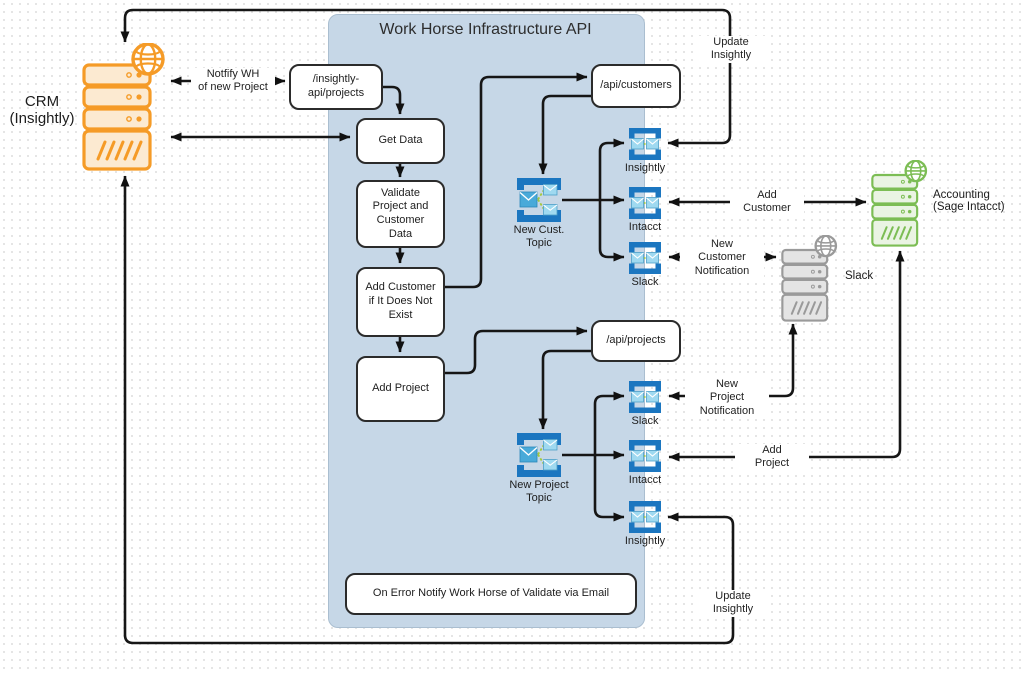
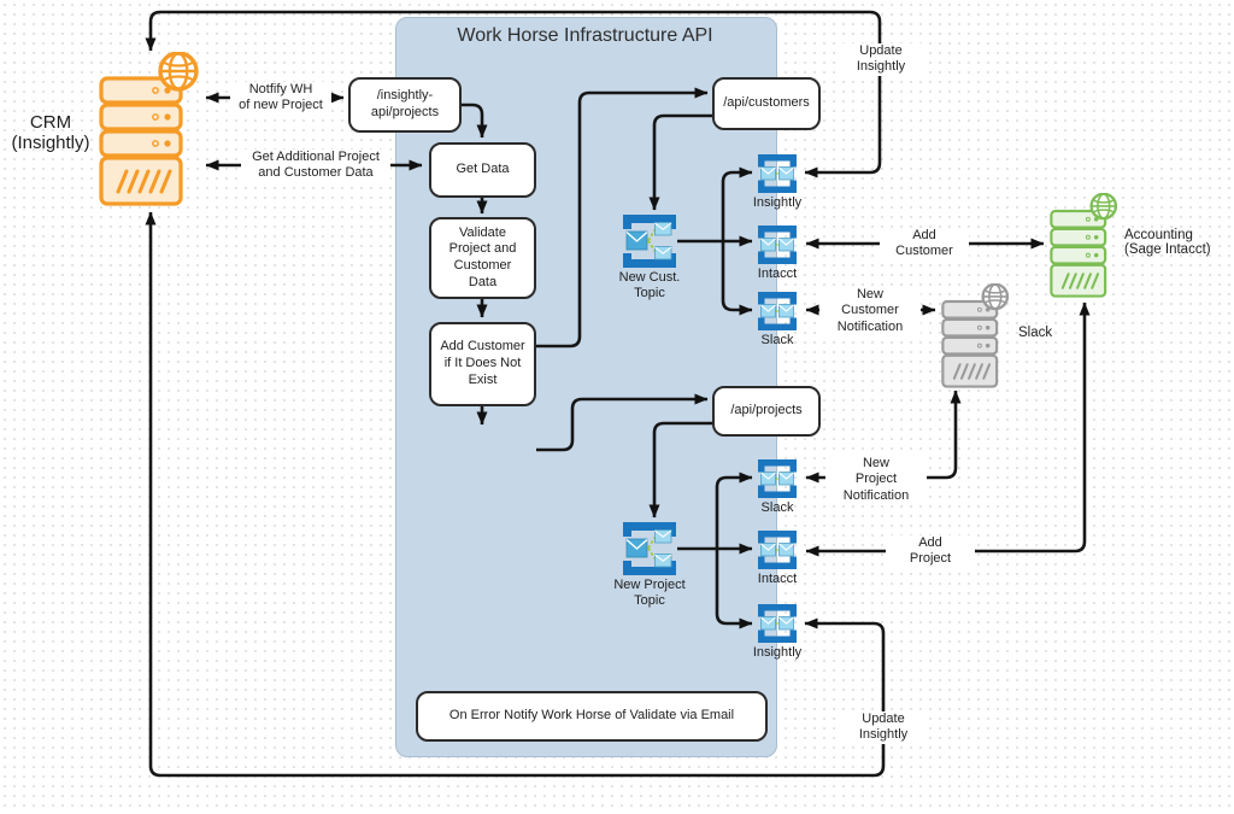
  Work Horse Infrastructure API
  /insightly-
  api/projects
  Get Data
  Validate
  Project and
  Customer
  Data
  Add Customer
  if It Does Not
  Exist
- Add Project
  /api/customers
  /api/projects
  On Error Notify Work Horse of Validate via Email
  New Cust.
  Topic
  New Project
  Topic
  Insightly
  Intacct
  Slack
  Slack
  Intacct
  Insightly
  CRM
  (Insightly)
  Accounting
  (Sage Intacct)
  Slack
  Notfify WH
  of new Project
+ Get Additional Project
+ and Customer Data
  Update
  Insightly
  Add
  Customer
  New
  Customer
  Notification
  New
  Project
  Notification
  Add
  Project
  Update
  Insightly
